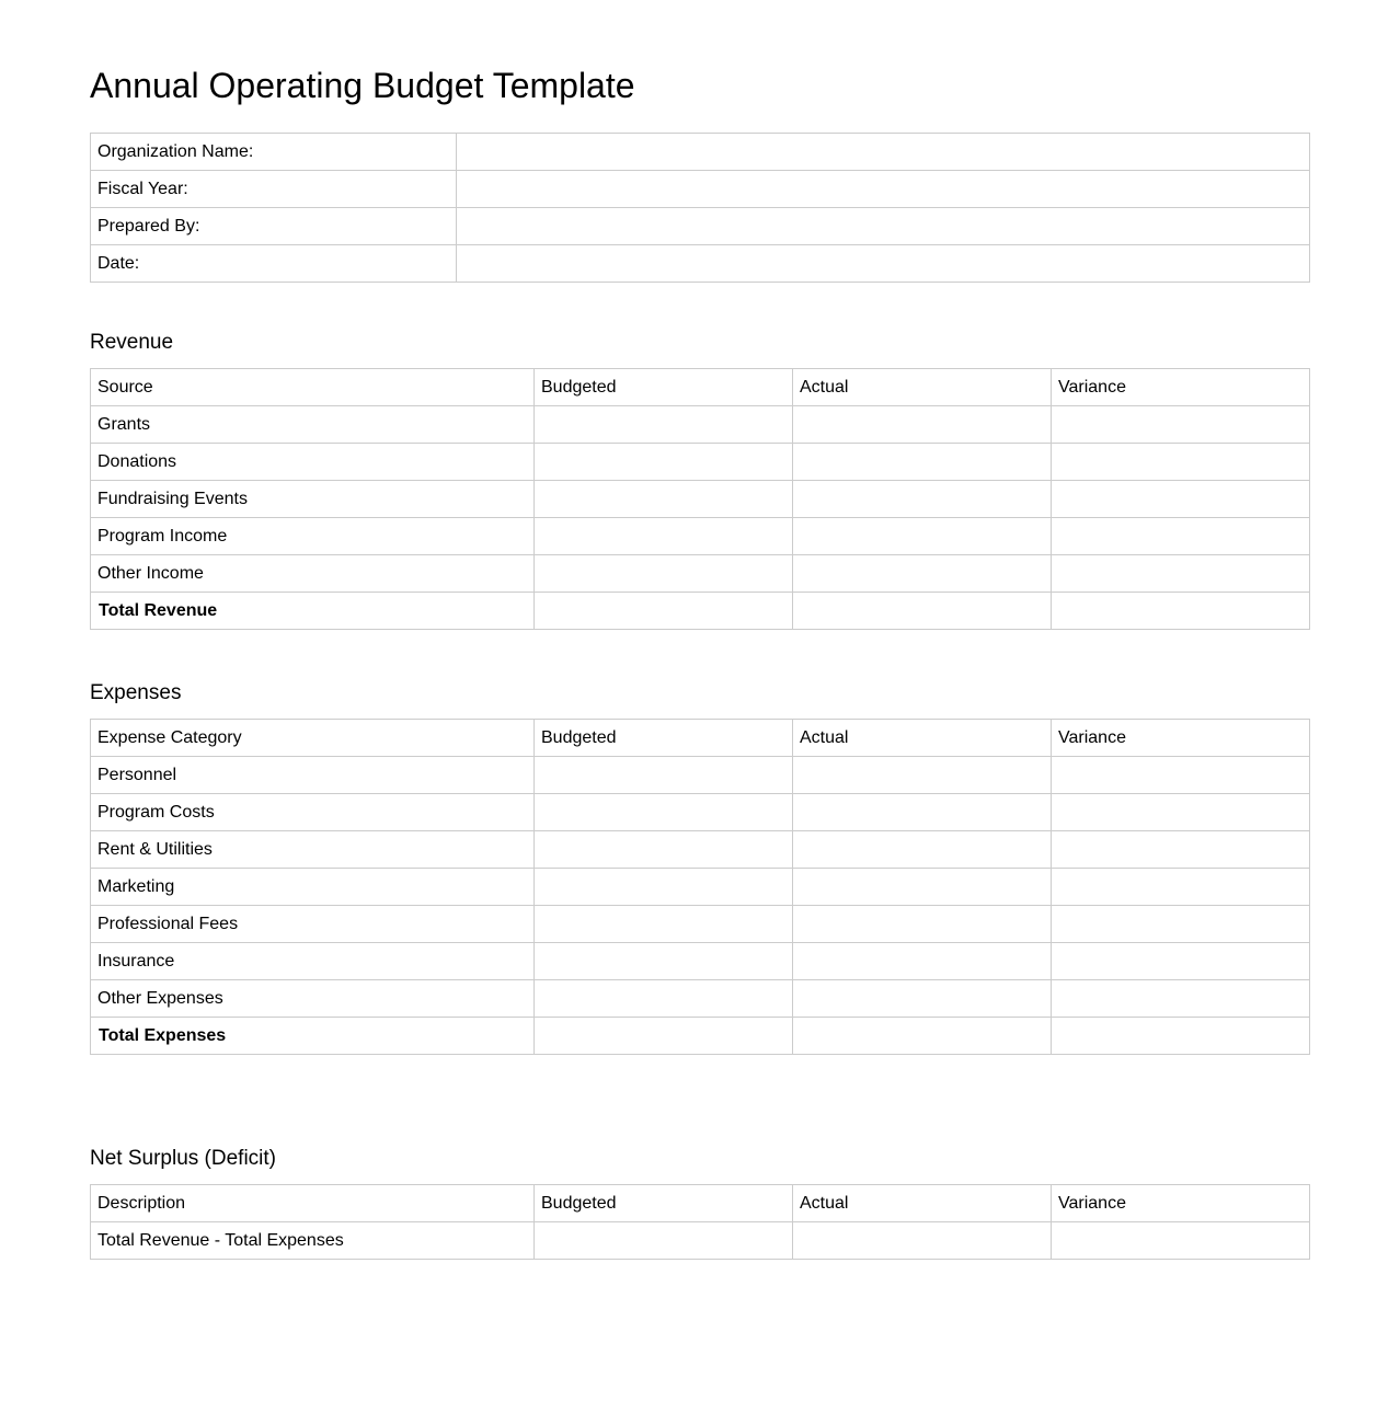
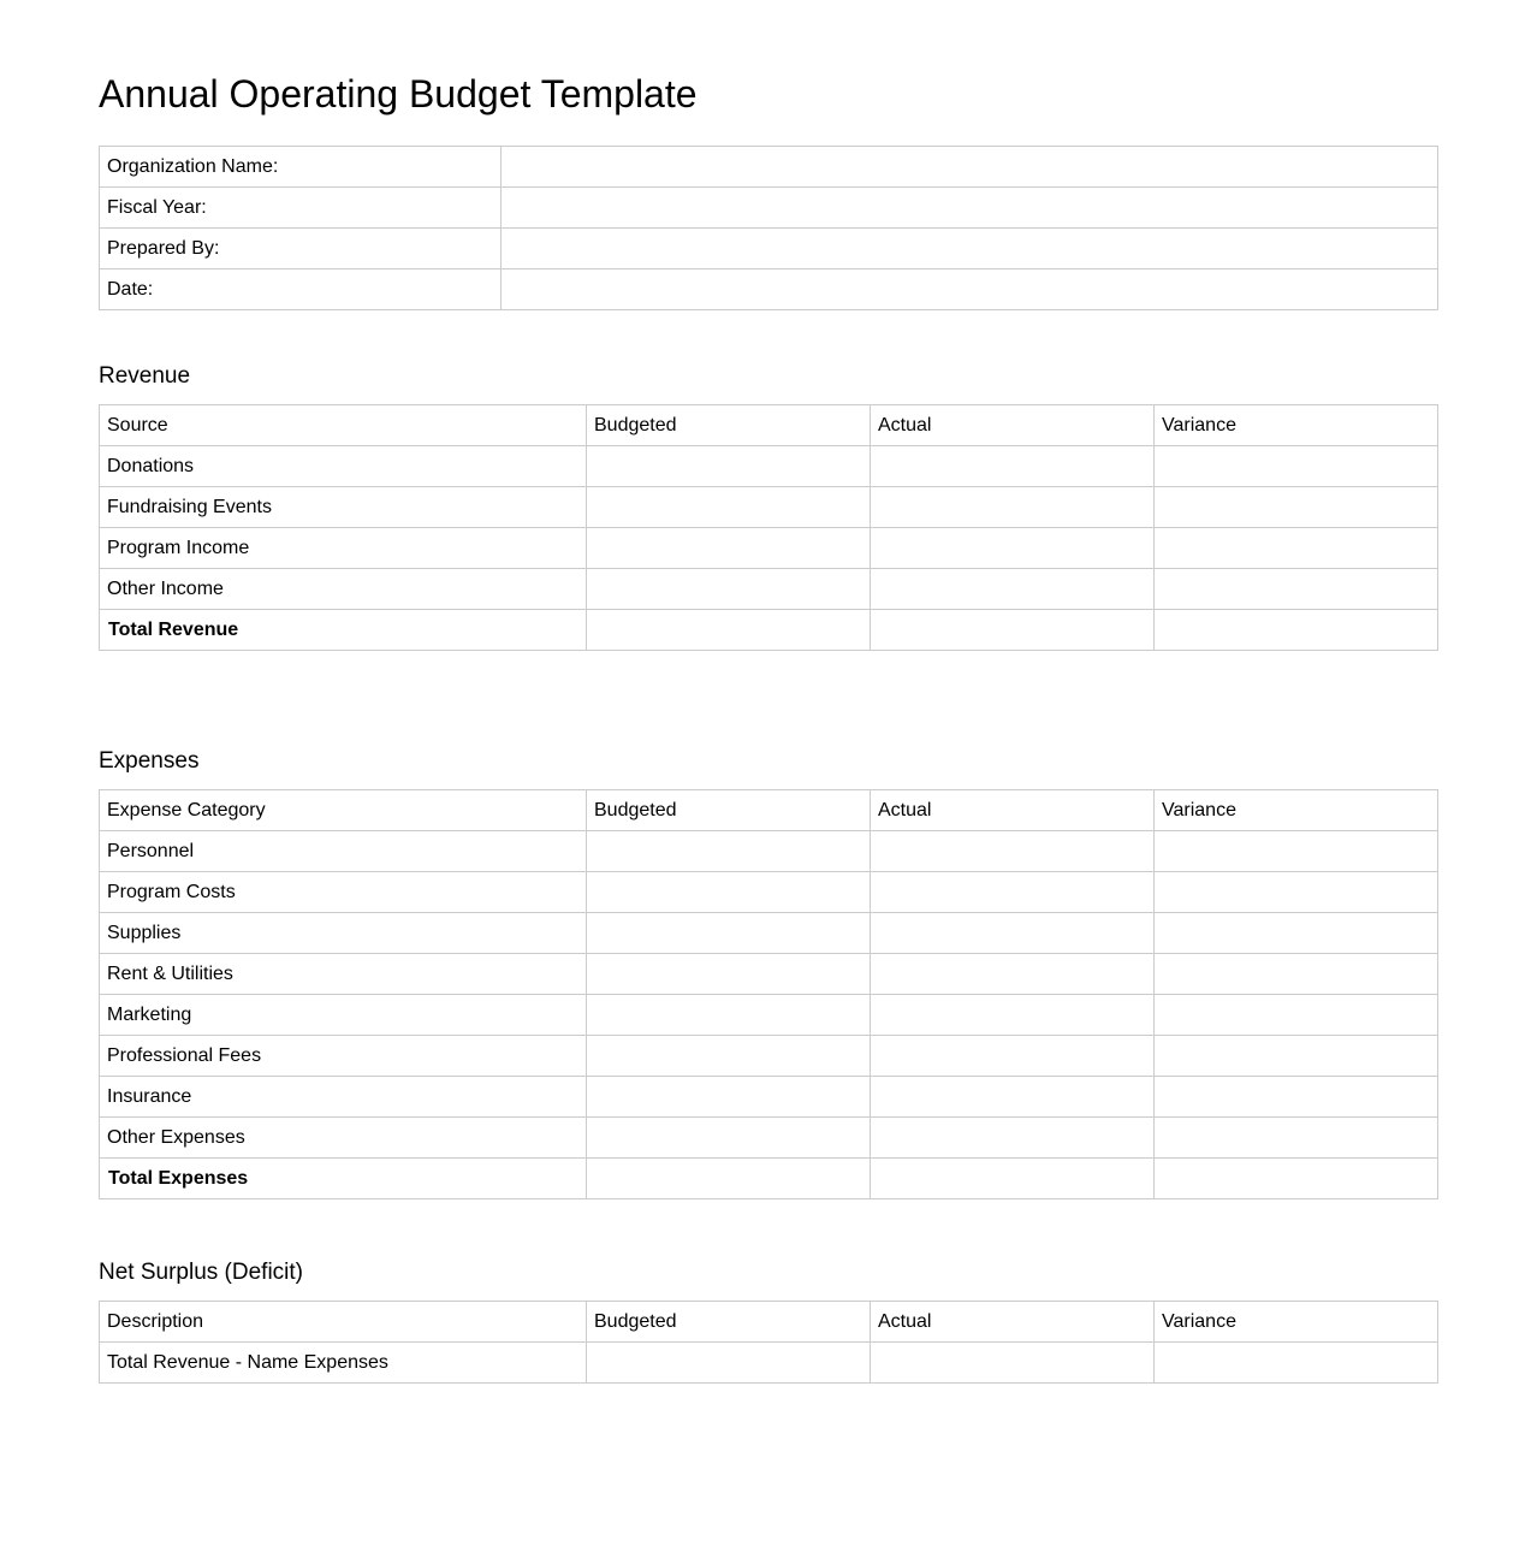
  Annual Operating Budget Template
  Organization Name:
  Fiscal Year:
  Prepared By:
  Date:
  Revenue
  Source	Budgeted	Actual	Variance
- Grants
  Donations
  Fundraising Events
  Program Income
  Other Income
  Total Revenue
  Expenses
  Expense Category	Budgeted	Actual	Variance
  Personnel
  Program Costs
+ Supplies
  Rent & Utilities
  Marketing
  Professional Fees
  Insurance
  Other Expenses
  Total Expenses
  Net Surplus (Deficit)
  Description	Budgeted	Actual	Variance
- Total Revenue - Total Expenses
+ Total Revenue - Name Expenses
